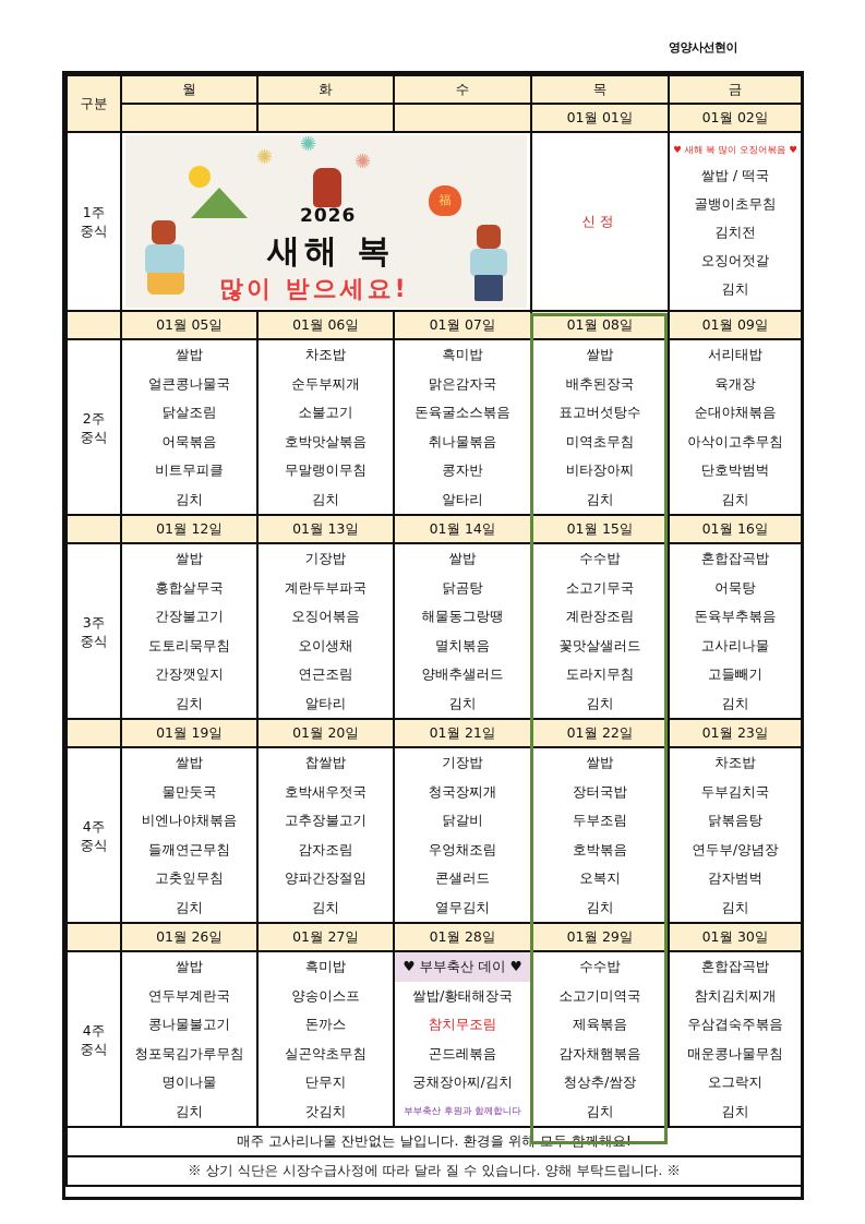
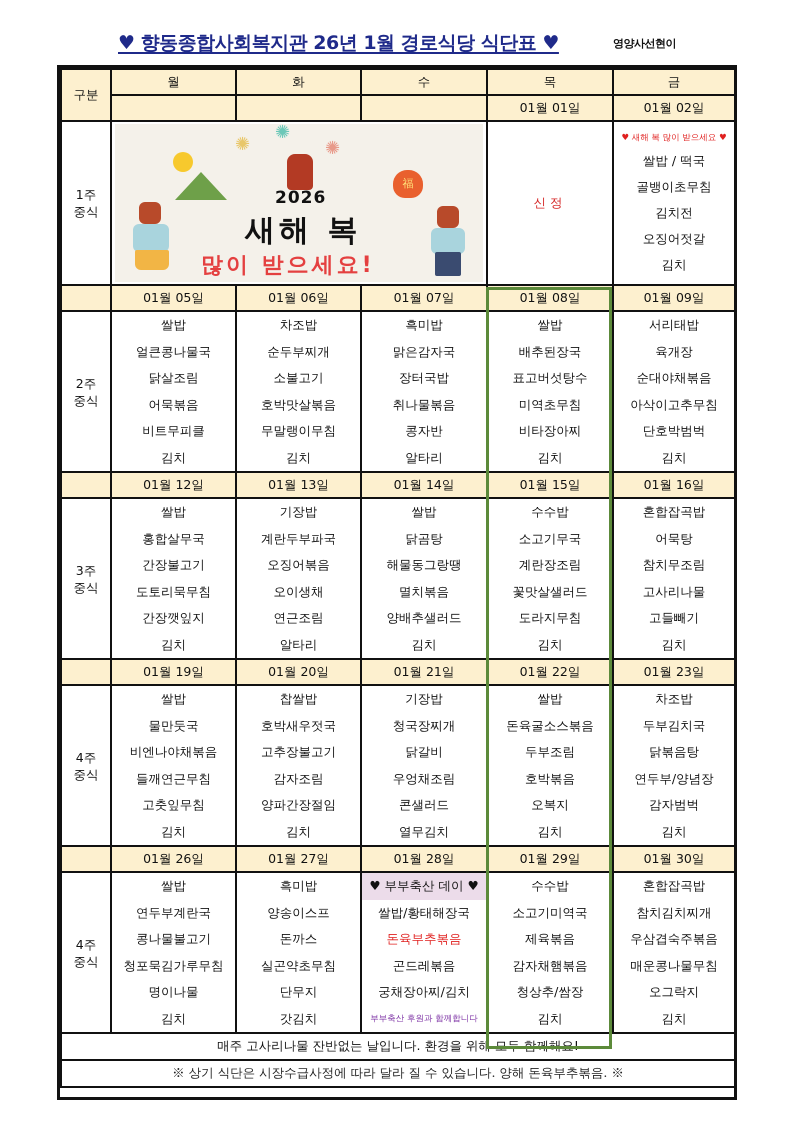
+ ♥ 향동종합사회복지관 26년 1월 경로식당 식단표 ♥
  영양사선현이
  구분	월	화	수	목	금
  			01월 01일	01월 02일
- 1주 중식	✺ ✺ ✺ 福 2026 새해 복 많이 받으세요!	신정	♥ 새해 복 많이 오징어볶음 ♥ 쌀밥 / 떡국 골뱅이초무침 김치전 오징어젓갈 김치
+ 1주 중식	✺ ✺ ✺ 福 2026 새해 복 많이 받으세요!	신정	♥ 새해 복 많이 받으세요 ♥ 쌀밥 / 떡국 골뱅이초무침 김치전 오징어젓갈 김치
  	01월 05일	01월 06일	01월 07일	01월 08일	01월 09일
- 2주 중식	쌀밥 얼큰콩나물국 닭살조림 어묵볶음 비트무피클 김치	차조밥 순두부찌개 소불고기 호박맛살볶음 무말랭이무침 김치	흑미밥 맑은감자국 돈육굴소스볶음 취나물볶음 콩자반 알타리	쌀밥 배추된장국 표고버섯탕수 미역초무침 비타장아찌 김치	서리태밥 육개장 순대야채볶음 아삭이고추무침 단호박범벅 김치
+ 2주 중식	쌀밥 얼큰콩나물국 닭살조림 어묵볶음 비트무피클 김치	차조밥 순두부찌개 소불고기 호박맛살볶음 무말랭이무침 김치	흑미밥 맑은감자국 장터국밥 취나물볶음 콩자반 알타리	쌀밥 배추된장국 표고버섯탕수 미역초무침 비타장아찌 김치	서리태밥 육개장 순대야채볶음 아삭이고추무침 단호박범벅 김치
  	01월 12일	01월 13일	01월 14일	01월 15일	01월 16일
- 3주 중식	쌀밥 홍합살무국 간장불고기 도토리묵무침 간장깻잎지 김치	기장밥 계란두부파국 오징어볶음 오이생채 연근조림 알타리	쌀밥 닭곰탕 해물동그랑땡 멸치볶음 양배추샐러드 김치	수수밥 소고기무국 계란장조림 꽃맛살샐러드 도라지무침 김치	혼합잡곡밥 어묵탕 돈육부추볶음 고사리나물 고들빼기 김치
+ 3주 중식	쌀밥 홍합살무국 간장불고기 도토리묵무침 간장깻잎지 김치	기장밥 계란두부파국 오징어볶음 오이생채 연근조림 알타리	쌀밥 닭곰탕 해물동그랑땡 멸치볶음 양배추샐러드 김치	수수밥 소고기무국 계란장조림 꽃맛살샐러드 도라지무침 김치	혼합잡곡밥 어묵탕 참치무조림 고사리나물 고들빼기 김치
  	01월 19일	01월 20일	01월 21일	01월 22일	01월 23일
- 4주 중식	쌀밥 물만둣국 비엔나야채볶음 들깨연근무침 고춧잎무침 김치	찹쌀밥 호박새우젓국 고추장불고기 감자조림 양파간장절임 김치	기장밥 청국장찌개 닭갈비 우엉채조림 콘샐러드 열무김치	쌀밥 장터국밥 두부조림 호박볶음 오복지 김치	차조밥 두부김치국 닭볶음탕 연두부/양념장 감자범벅 김치
+ 4주 중식	쌀밥 물만둣국 비엔나야채볶음 들깨연근무침 고춧잎무침 김치	찹쌀밥 호박새우젓국 고추장불고기 감자조림 양파간장절임 김치	기장밥 청국장찌개 닭갈비 우엉채조림 콘샐러드 열무김치	쌀밥 돈육굴소스볶음 두부조림 호박볶음 오복지 김치	차조밥 두부김치국 닭볶음탕 연두부/양념장 감자범벅 김치
  	01월 26일	01월 27일	01월 28일	01월 29일	01월 30일
- 4주 중식	쌀밥 연두부계란국 콩나물불고기 청포묵김가루무침 명이나물 김치	흑미밥 양송이스프 돈까스 실곤약초무침 단무지 갓김치	♥ 부부축산 데이 ♥ 쌀밥/황태해장국 참치무조림 곤드레볶음 궁채장아찌/김치 부부축산 후원과 함께합니다	수수밥 소고기미역국 제육볶음 감자채햄볶음 청상추/쌈장 김치	혼합잡곡밥 참치김치찌개 우삼겹숙주볶음 매운콩나물무침 오그락지 김치
+ 4주 중식	쌀밥 연두부계란국 콩나물불고기 청포묵김가루무침 명이나물 김치	흑미밥 양송이스프 돈까스 실곤약초무침 단무지 갓김치	♥ 부부축산 데이 ♥ 쌀밥/황태해장국 돈육부추볶음 곤드레볶음 궁채장아찌/김치 부부축산 후원과 함께합니다	수수밥 소고기미역국 제육볶음 감자채햄볶음 청상추/쌈장 김치	혼합잡곡밥 참치김치찌개 우삼겹숙주볶음 매운콩나물무침 오그락지 김치
  매주 고사리나물 잔반없는 날입니다. 환경을 위해 모두 함께해요!
- ※ 상기 식단은 시장수급사정에 따라 달라 질 수 있습니다. 양해 부탁드립니다. ※
+ ※ 상기 식단은 시장수급사정에 따라 달라 질 수 있습니다. 양해 돈육부추볶음. ※
